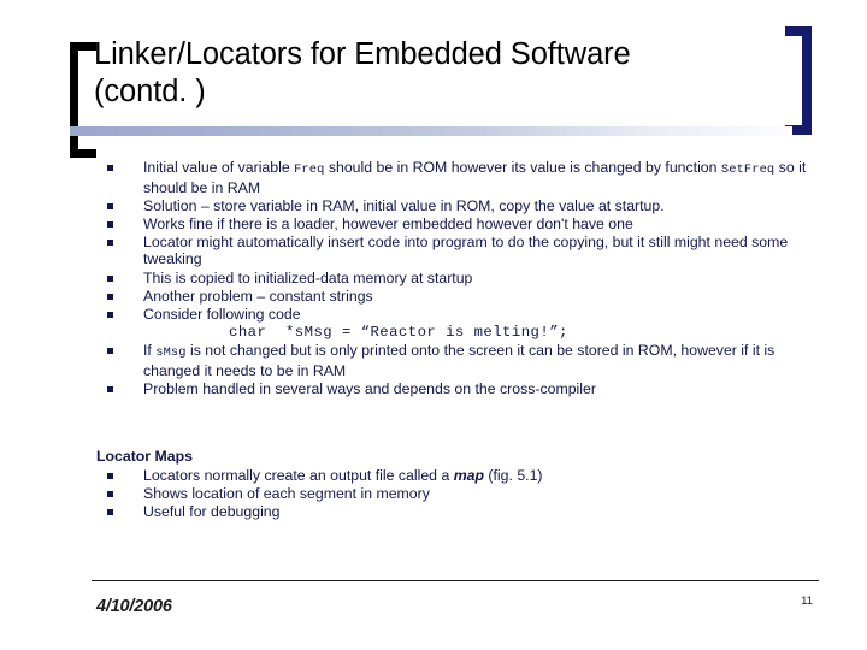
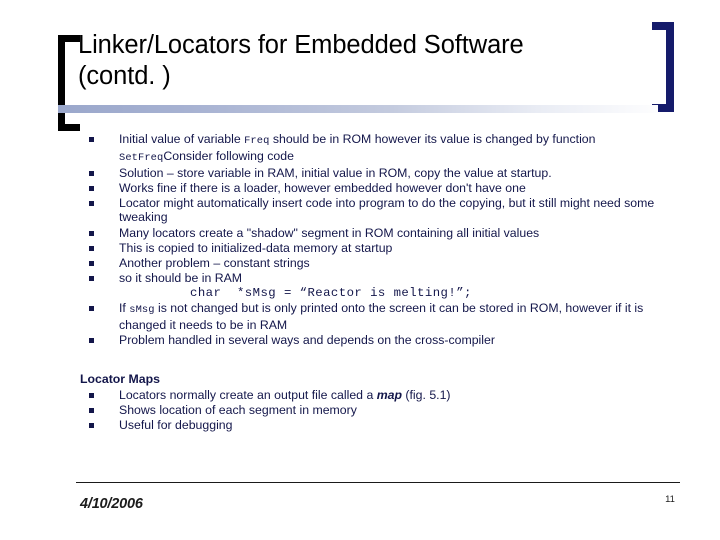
  Linker/Locators for Embedded Software
  (contd. )
- Initial value of variable Freq should be in ROM however its value is changed by function SetFreq so it should be in RAM
+ Initial value of variable Freq should be in ROM however its value is changed by function SetFreqConsider following code
  Solution – store variable in RAM, initial value in ROM, copy the value at startup.
  Works fine if there is a loader, however embedded however don't have one
  Locator might automatically insert code into program to do the copying, but it still might need some tweaking
+ Many locators create a "shadow" segment in ROM containing all initial values
  This is copied to initialized-data memory at startup
  Another problem – constant strings
- Consider following code
+ so it should be in RAM
  char *sMsg = “Reactor is melting!”;
  If sMsg is not changed but is only printed onto the screen it can be stored in ROM, however if it is changed it needs to be in RAM
  Problem handled in several ways and depends on the cross-compiler
  Locator Maps
  Locators normally create an output file called a map (fig. 5.1)
  Shows location of each segment in memory
  Useful for debugging
  4/10/2006
  11
